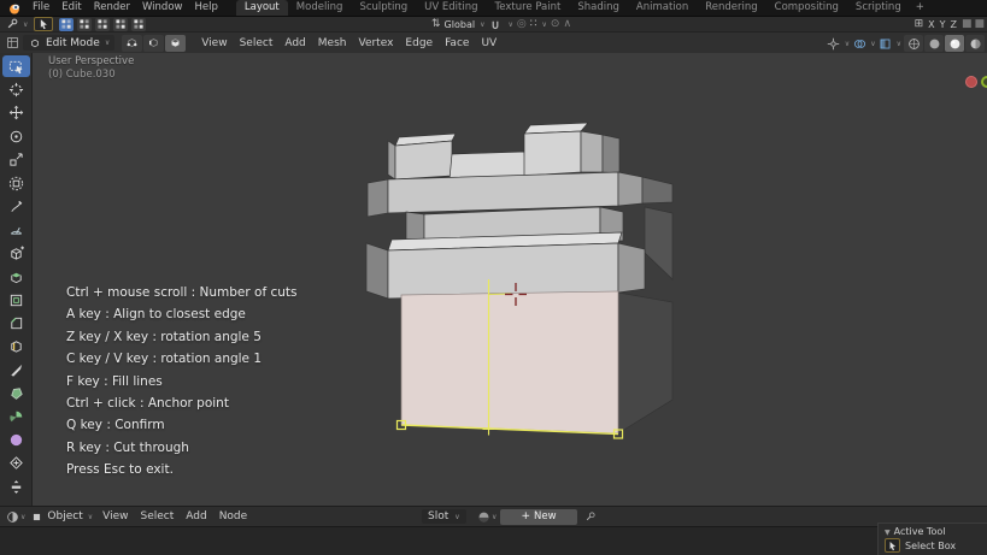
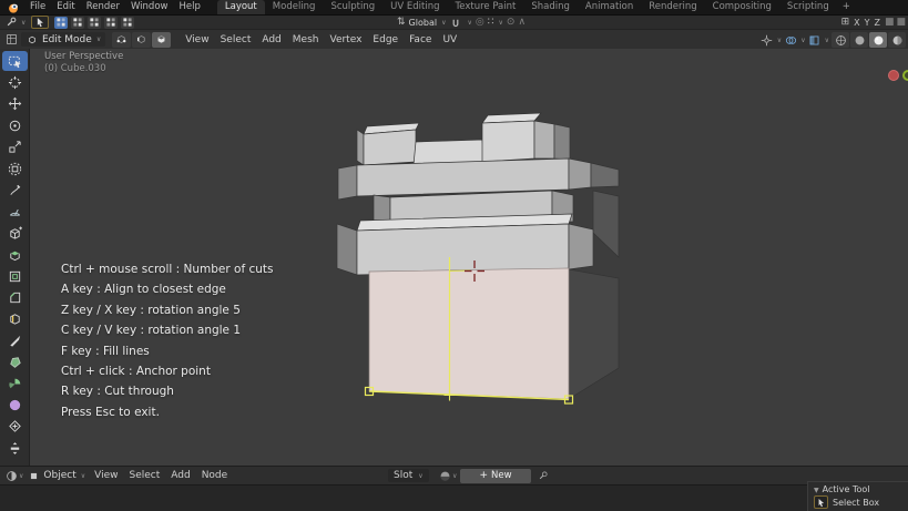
  File
  Edit
  Render
  Window
  Help
  Layout
  Modeling
  Sculpting
  UV Editing
  Texture Paint
  Shading
  Animation
  Rendering
  Compositing
  Scripting
  +
  ⇅
  Global
  ◎
  ∷
  ⊙
  ∧
  ⊞
  X
  Y
  Z
  ■
  ■
  Edit Mode
  View
  Select
  Add
  Mesh
  Vertex
  Edge
  Face
  UV
  User Perspective
  (0) Cube.030
  Ctrl + mouse scroll : Number of cuts
  A key : Align to closest edge
  Z key / X key : rotation angle 5
  C key / V key : rotation angle 1
  F key : Fill lines
  Ctrl + click : Anchor point
- Q key : Confirm
  R key : Cut through
  Press Esc to exit.
  Object
  View
  Select
  Add
  Node
  Slot
  +
  New
  Active Tool
  Select Box
